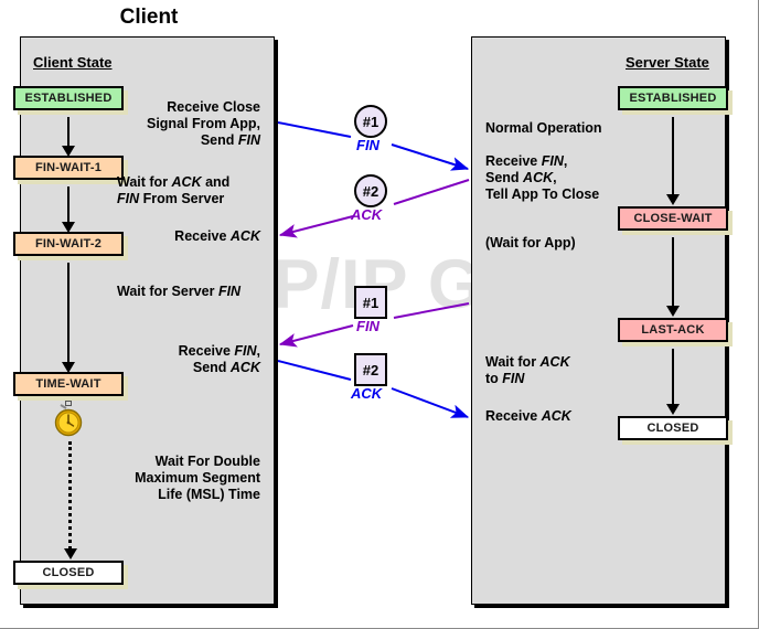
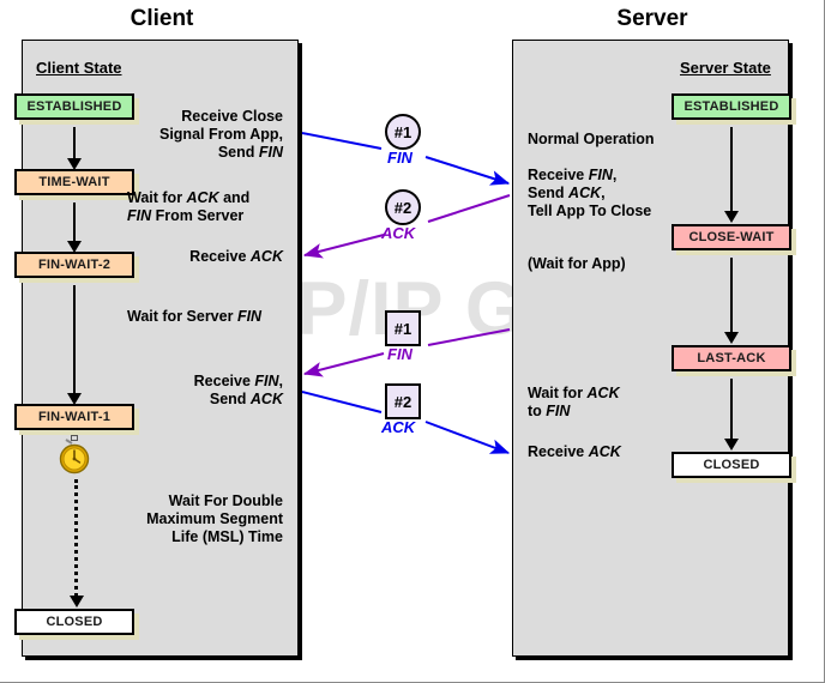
  Client
+ Server
  Client State
  ESTABLISHED
- FIN-WAIT-1
+ TIME-WAIT
  FIN-WAIT-2
- TIME-WAIT
+ FIN-WAIT-1
  CLOSED
  Receive Close
  Signal From App,
  Send FIN
  Wait for ACK and
  FIN From Server
  Receive ACK
  Wait for Server FIN
  Receive FIN,
  Send ACK
  Wait For Double
  Maximum Segment
  Life (MSL) Time
  Server State
  ESTABLISHED
  CLOSE-WAIT
  LAST-ACK
  CLOSED
  Normal Operation
  Receive FIN,
  Send ACK,
  Tell App To Close
  (Wait for App)
  Wait for ACK
  to FIN
  Receive ACK
  #1
  FIN
  #2
  ACK
  #1
  FIN
  #2
  ACK
